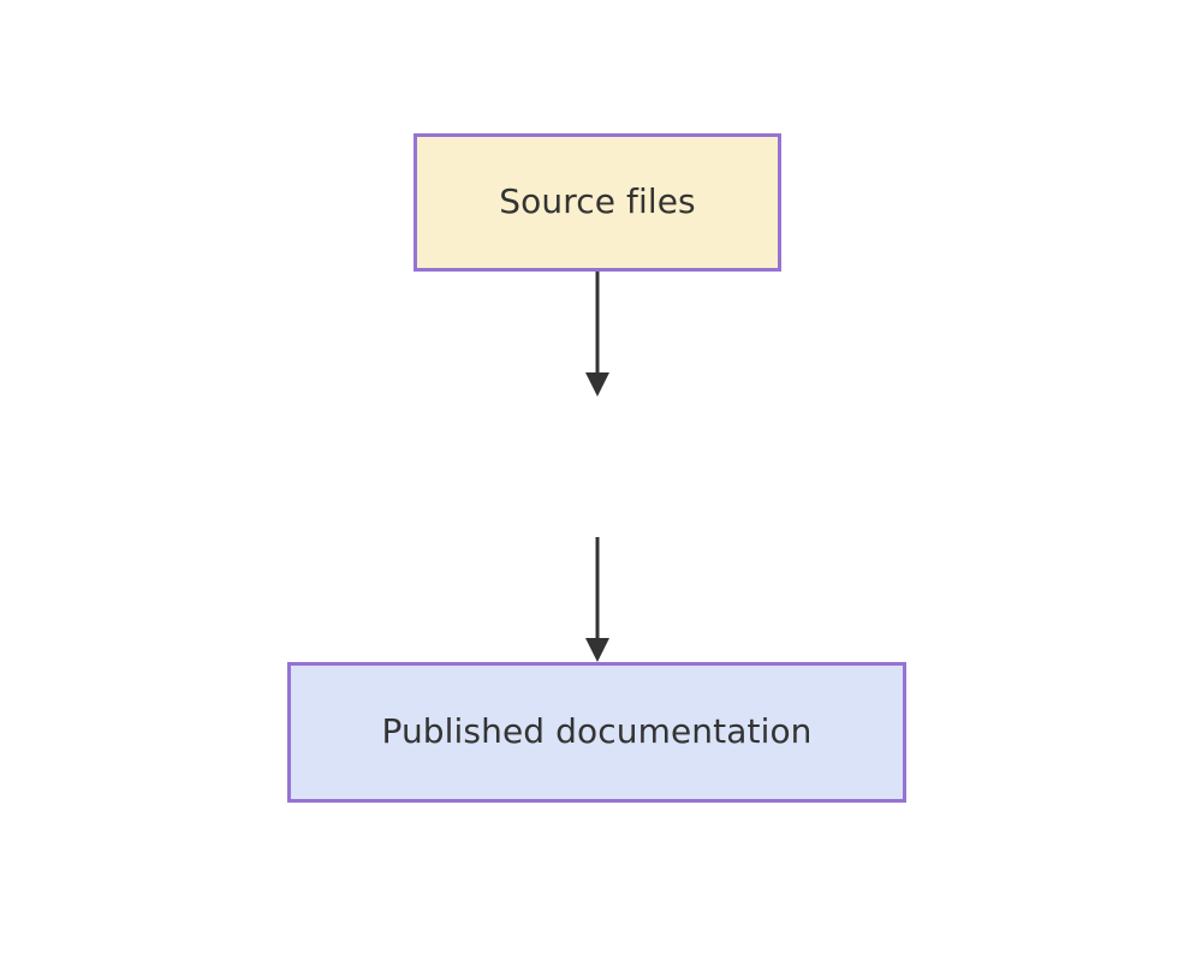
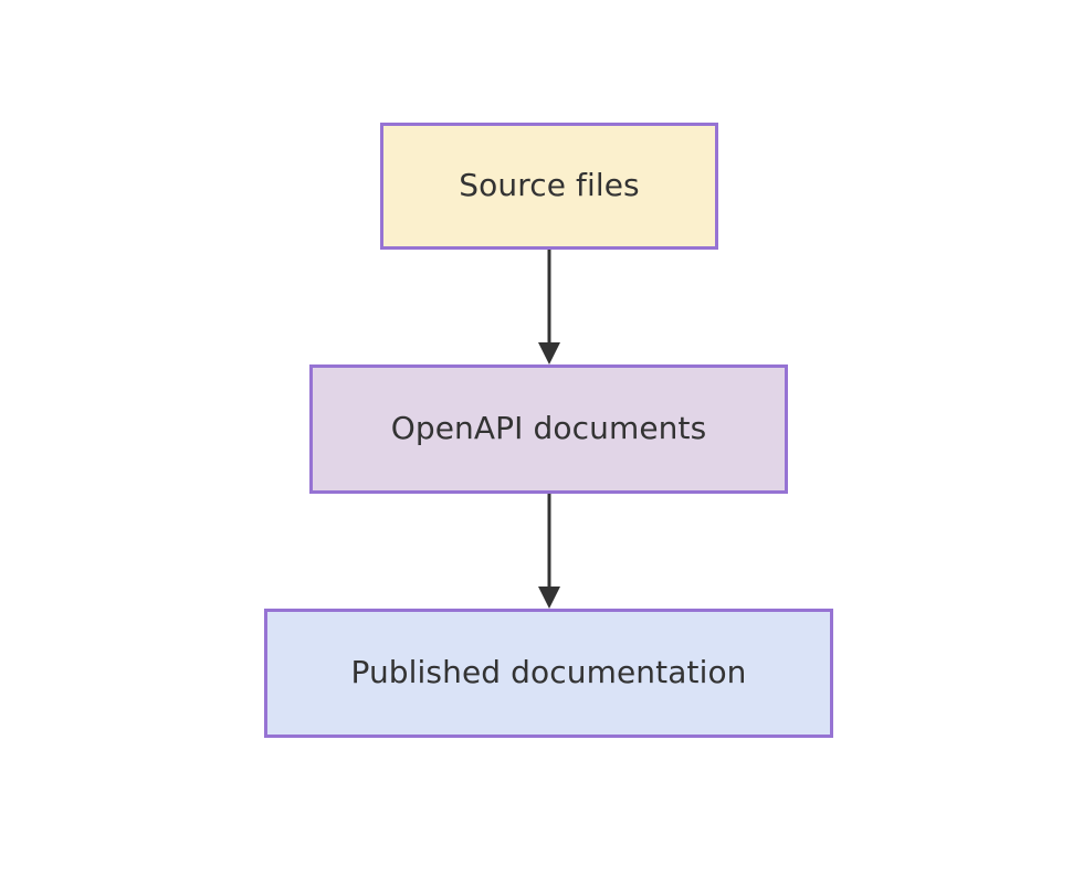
  Source files
+ OpenAPI documents
  Published documentation
